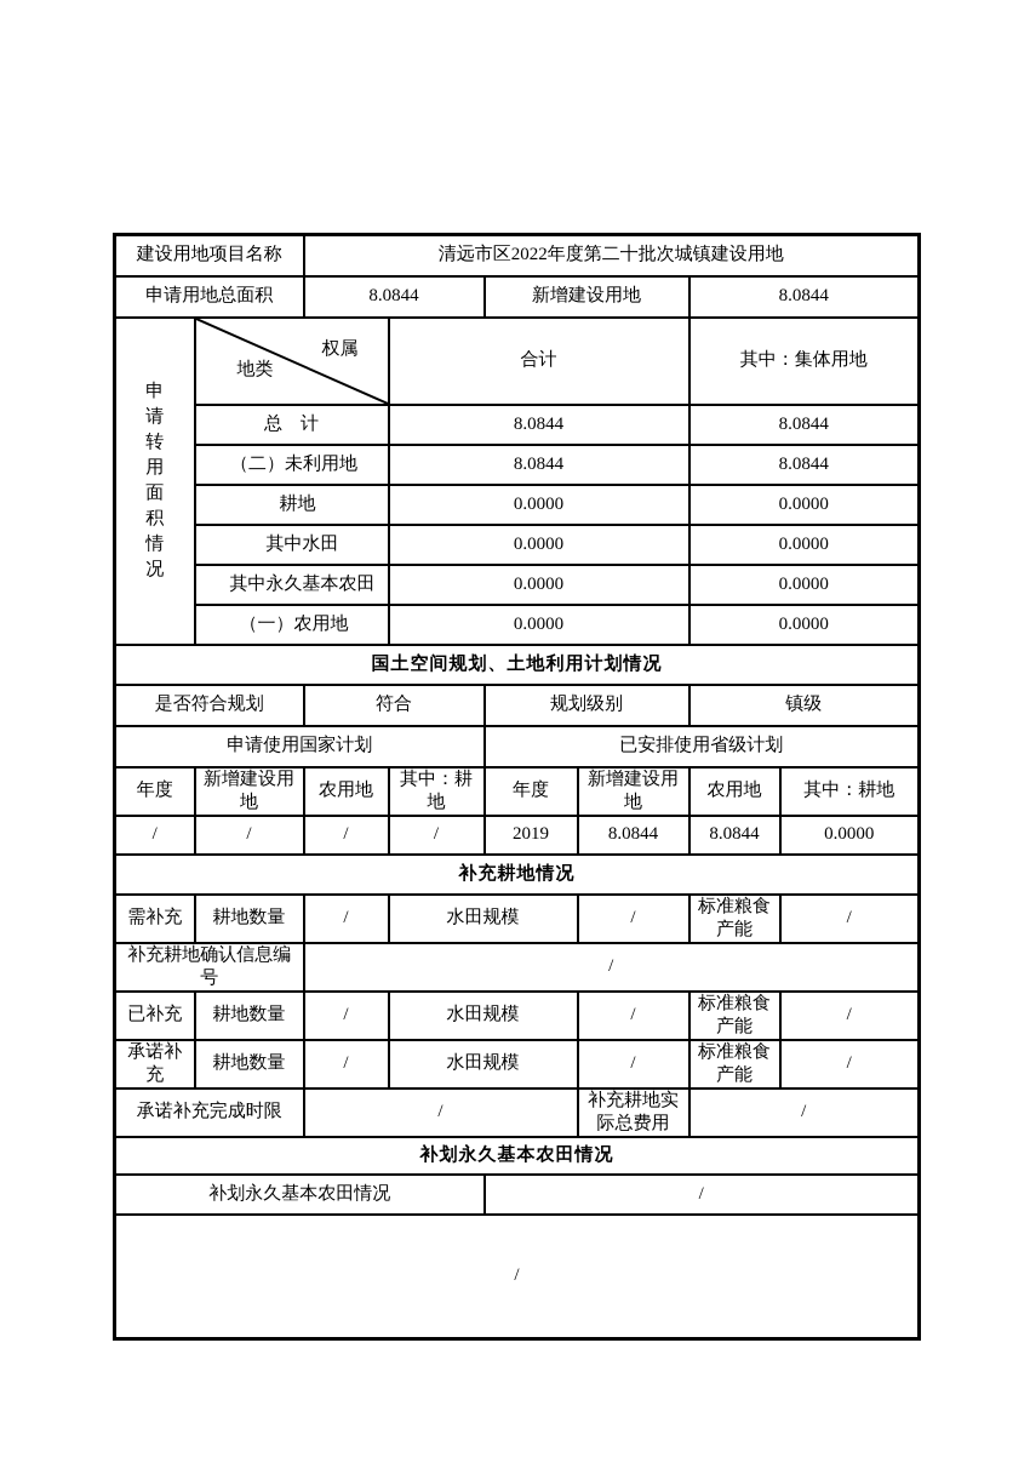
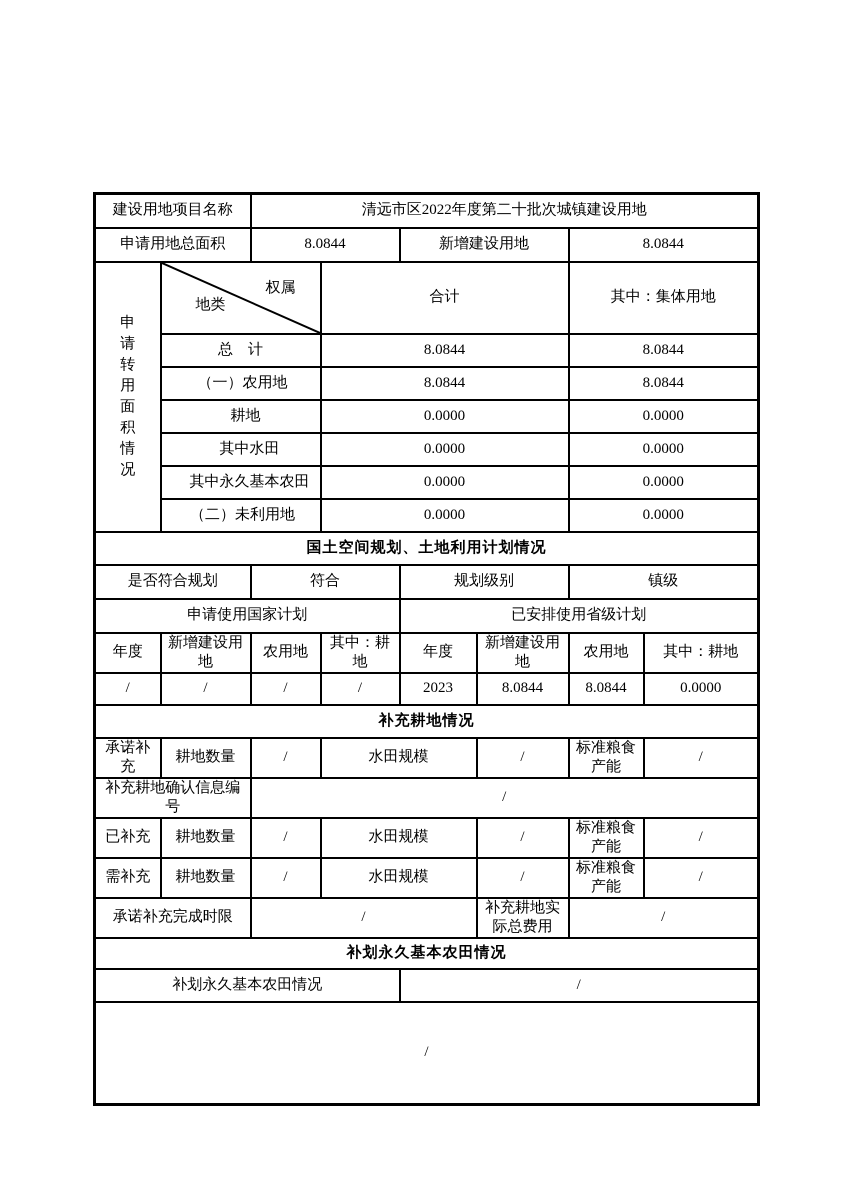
  建设用地项目名称	清远市区2022年度第二十批次城镇建设用地
  申请用地总面积	8.0844	新增建设用地	8.0844
  申 请 转 用 面 积 情 况	权属 地类	合计	其中：集体用地
  总 计	8.0844	8.0844
- （二）未利用地	8.0844	8.0844
+ （一）农用地	8.0844	8.0844
  耕地	0.0000	0.0000
  其中水田	0.0000	0.0000
  其中永久基本农田	0.0000	0.0000
- （一）农用地	0.0000	0.0000
+ （二）未利用地	0.0000	0.0000
  国土空间规划、土地利用计划情况
  是否符合规划	符合	规划级别	镇级
  申请使用国家计划	已安排使用省级计划
  年度	新增建设用地	农用地	其中：耕地	年度	新增建设用地	农用地	其中：耕地
- /	/	/	/	2019	8.0844	8.0844	0.0000
+ /	/	/	/	2023	8.0844	8.0844	0.0000
  补充耕地情况
- 需补充	耕地数量	/	水田规模	/	标准粮食产能	/
+ 承诺补充	耕地数量	/	水田规模	/	标准粮食产能	/
  补充耕地确认信息编号	/
  已补充	耕地数量	/	水田规模	/	标准粮食产能	/
- 承诺补充	耕地数量	/	水田规模	/	标准粮食产能	/
+ 需补充	耕地数量	/	水田规模	/	标准粮食产能	/
  承诺补充完成时限	/	补充耕地实际总费用	/
  补划永久基本农田情况
  补划永久基本农田情况	/
  /
